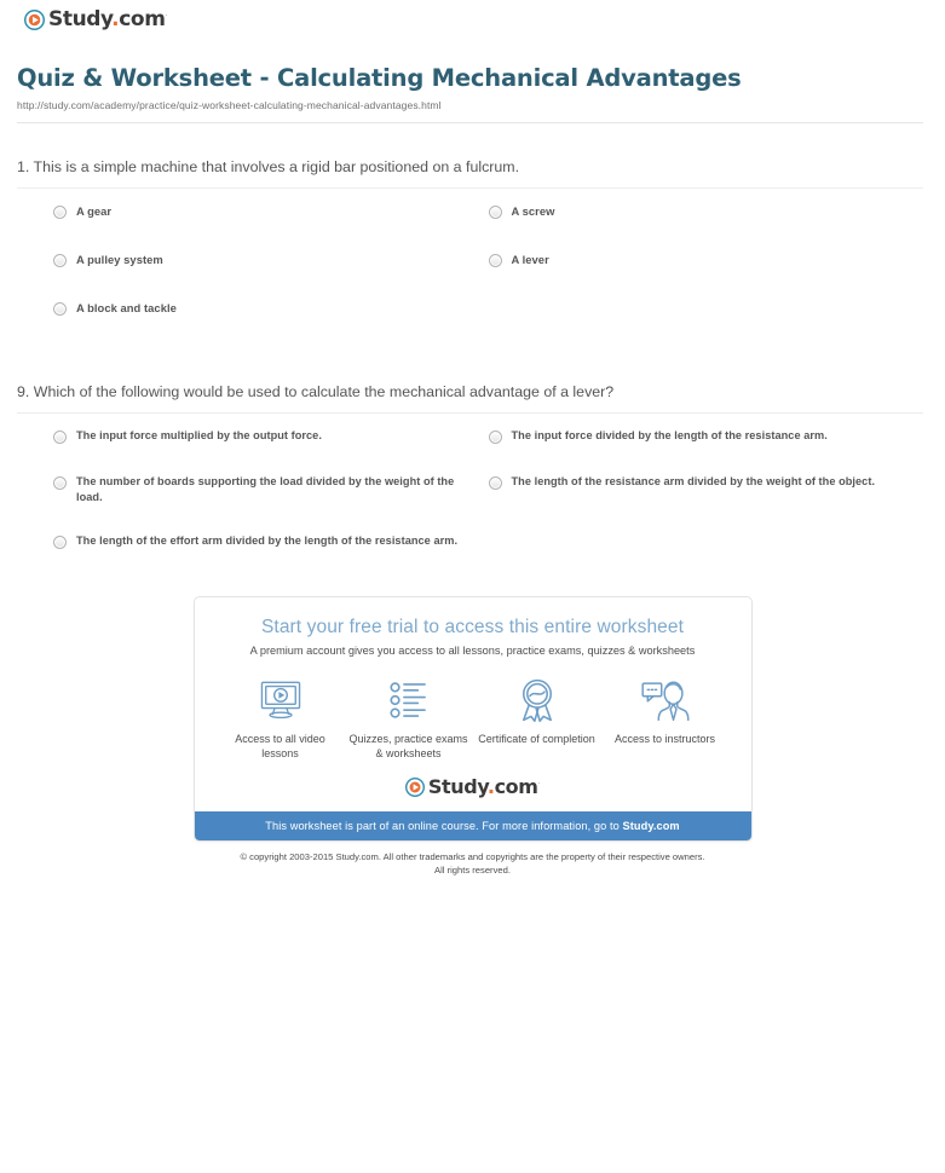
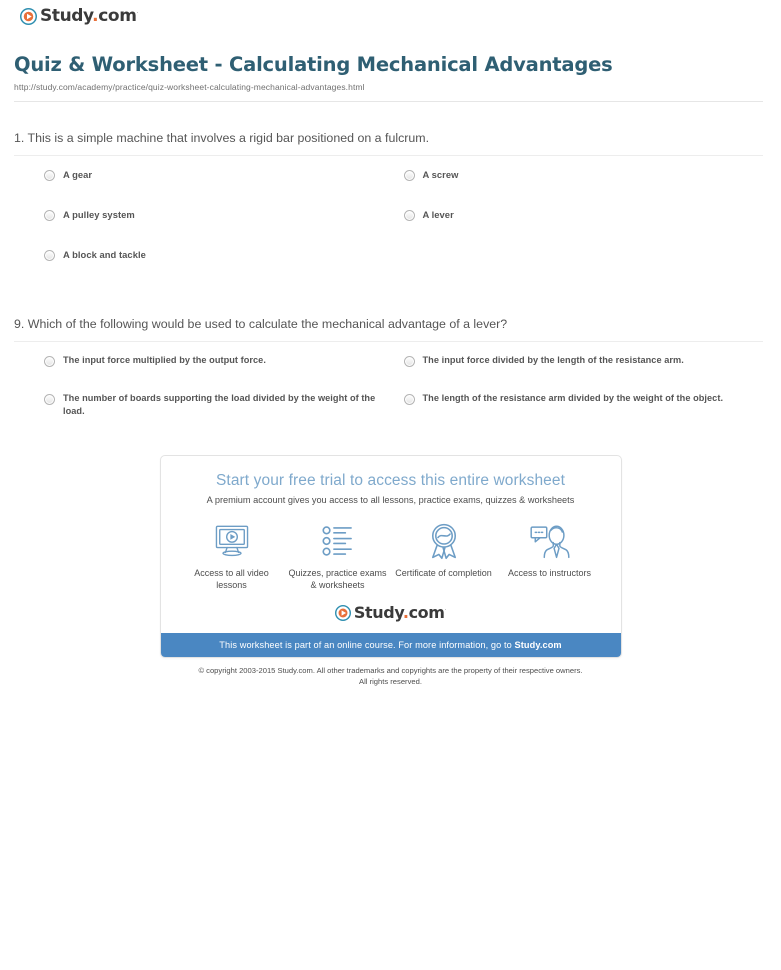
  Study.com
  Quiz & Worksheet - Calculating Mechanical Advantages
  http://study.com/academy/practice/quiz-worksheet-calculating-mechanical-advantages.html
  1. This is a simple machine that involves a rigid bar positioned on a fulcrum.
  A gear
  A screw
  A pulley system
  A lever
  A block and tackle
  9. Which of the following would be used to calculate the mechanical advantage of a lever?
  The input force multiplied by the output force.
  The input force divided by the length of the resistance arm.
  The number of boards supporting the load divided by the weight of the load.
  The length of the resistance arm divided by the weight of the object.
- The length of the effort arm divided by the length of the resistance arm.
  Start your free trial to access this entire worksheet
  A premium account gives you access to all lessons, practice exams, quizzes & worksheets
  Access to all video lessons
  Quizzes, practice exams & worksheets
  Certificate of completion
  Access to instructors
  Study.com
  This worksheet is part of an online course. For more information, go to Study.com
  © copyright 2003-2015 Study.com. All other trademarks and copyrights are the property of their respective owners.
  All rights reserved.
